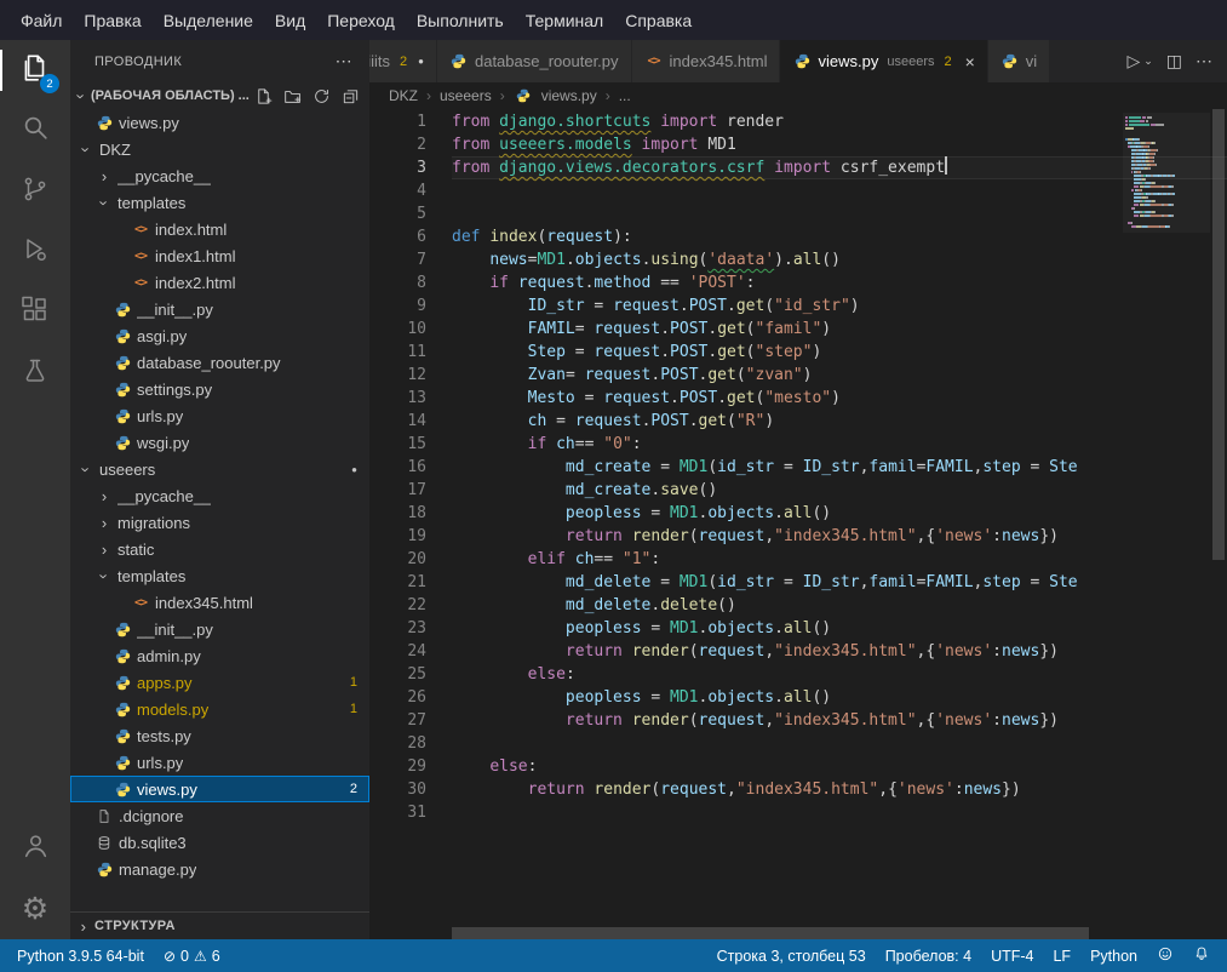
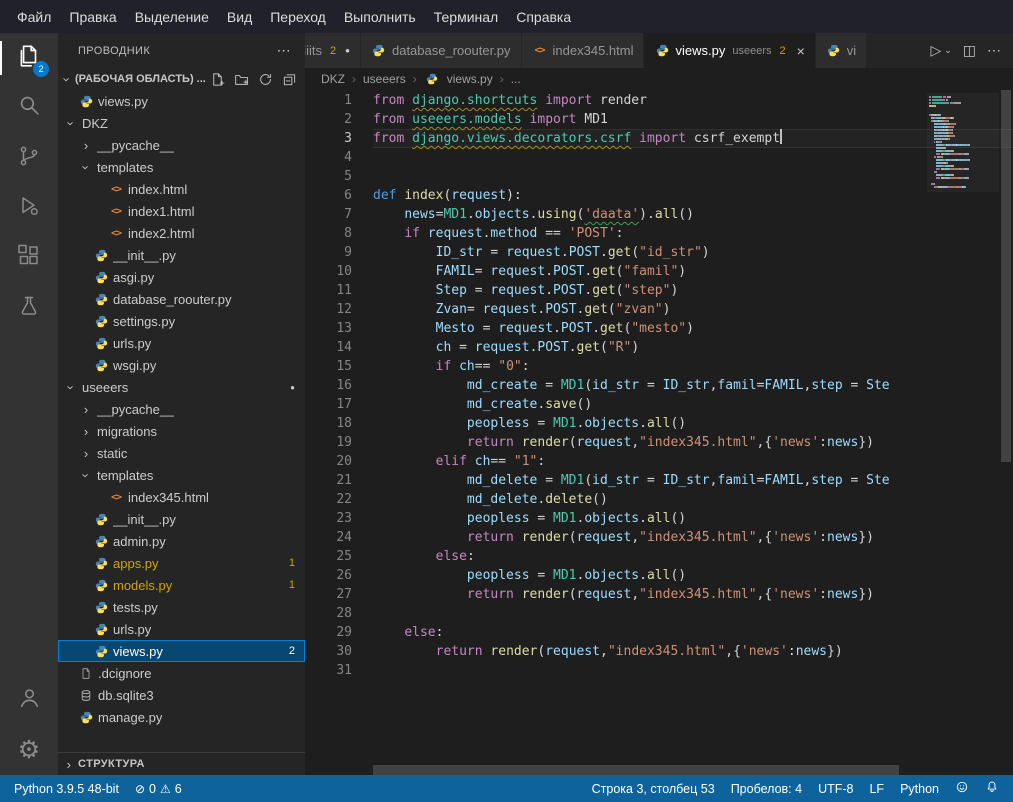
  Файл
  Правка
  Выделение
  Вид
  Переход
  Выполнить
  Терминал
  Справка
  2
  ⚙
  ПРОВОДНИК
  ⋯
  (РАБОЧАЯ ОБЛАСТЬ) ...
  views.py
  DKZ
  ›
  __pycache__
  templates
  <>
  index.html
  <>
  index1.html
  <>
  index2.html
  __init__.py
  asgi.py
  database_roouter.py
  settings.py
  urls.py
  wsgi.py
  useeers
  ●
  ›
  __pycache__
  ›
  migrations
  ›
  static
  templates
  <>
  index345.html
  __init__.py
  admin.py
  apps.py
  1
  models.py
  1
  tests.py
  urls.py
  views.py
  2
  .dcignore
  db.sqlite3
  manage.py
  ›
  СТРУКТУРА
  iiits
  2
  ●
  database_roouter.py
  <>
  index345.html
  views.py
  useeers
  2
  ×
  vi
  ▷
  ⌄
  ◫
  ⋯
  DKZ
  ›
  useeers
  ›
  views.py
  ›
  ...
  1
  2
  3
  4
  5
  6
  7
  8
  9
  10
  11
  12
  13
  14
  15
  16
  17
  18
  19
  20
  21
  22
  23
  24
  25
  26
  27
  28
  29
  30
  31
  from django.shortcuts import render
  from useeers.models import MD1
  from django.views.decorators.csrf import csrf_exempt
  def index(request):
  news=MD1.objects.using('daata').all()
  if request.method == 'POST':
  ID_str = request.POST.get("id_str")
  FAMIL= request.POST.get("famil")
  Step = request.POST.get("step")
  Zvan= request.POST.get("zvan")
  Mesto = request.POST.get("mesto")
  ch = request.POST.get("R")
  if ch== "0":
  md_create = MD1(id_str = ID_str,famil=FAMIL,step = Ste
  md_create.save()
  peopless = MD1.objects.all()
  return render(request,"index345.html",{'news':news})
  elif ch== "1":
  md_delete = MD1(id_str = ID_str,famil=FAMIL,step = Ste
  md_delete.delete()
  peopless = MD1.objects.all()
  return render(request,"index345.html",{'news':news})
  else:
  peopless = MD1.objects.all()
  return render(request,"index345.html",{'news':news})
  else:
  return render(request,"index345.html",{'news':news})
- Python 3.9.5 64-bit
+ Python 3.9.5 48-bit
  ⊘
  0
  ⚠
  6
  Строка 3, столбец 53
  Пробелов: 4
- UTF-4
+ UTF-8
  LF
  Python
